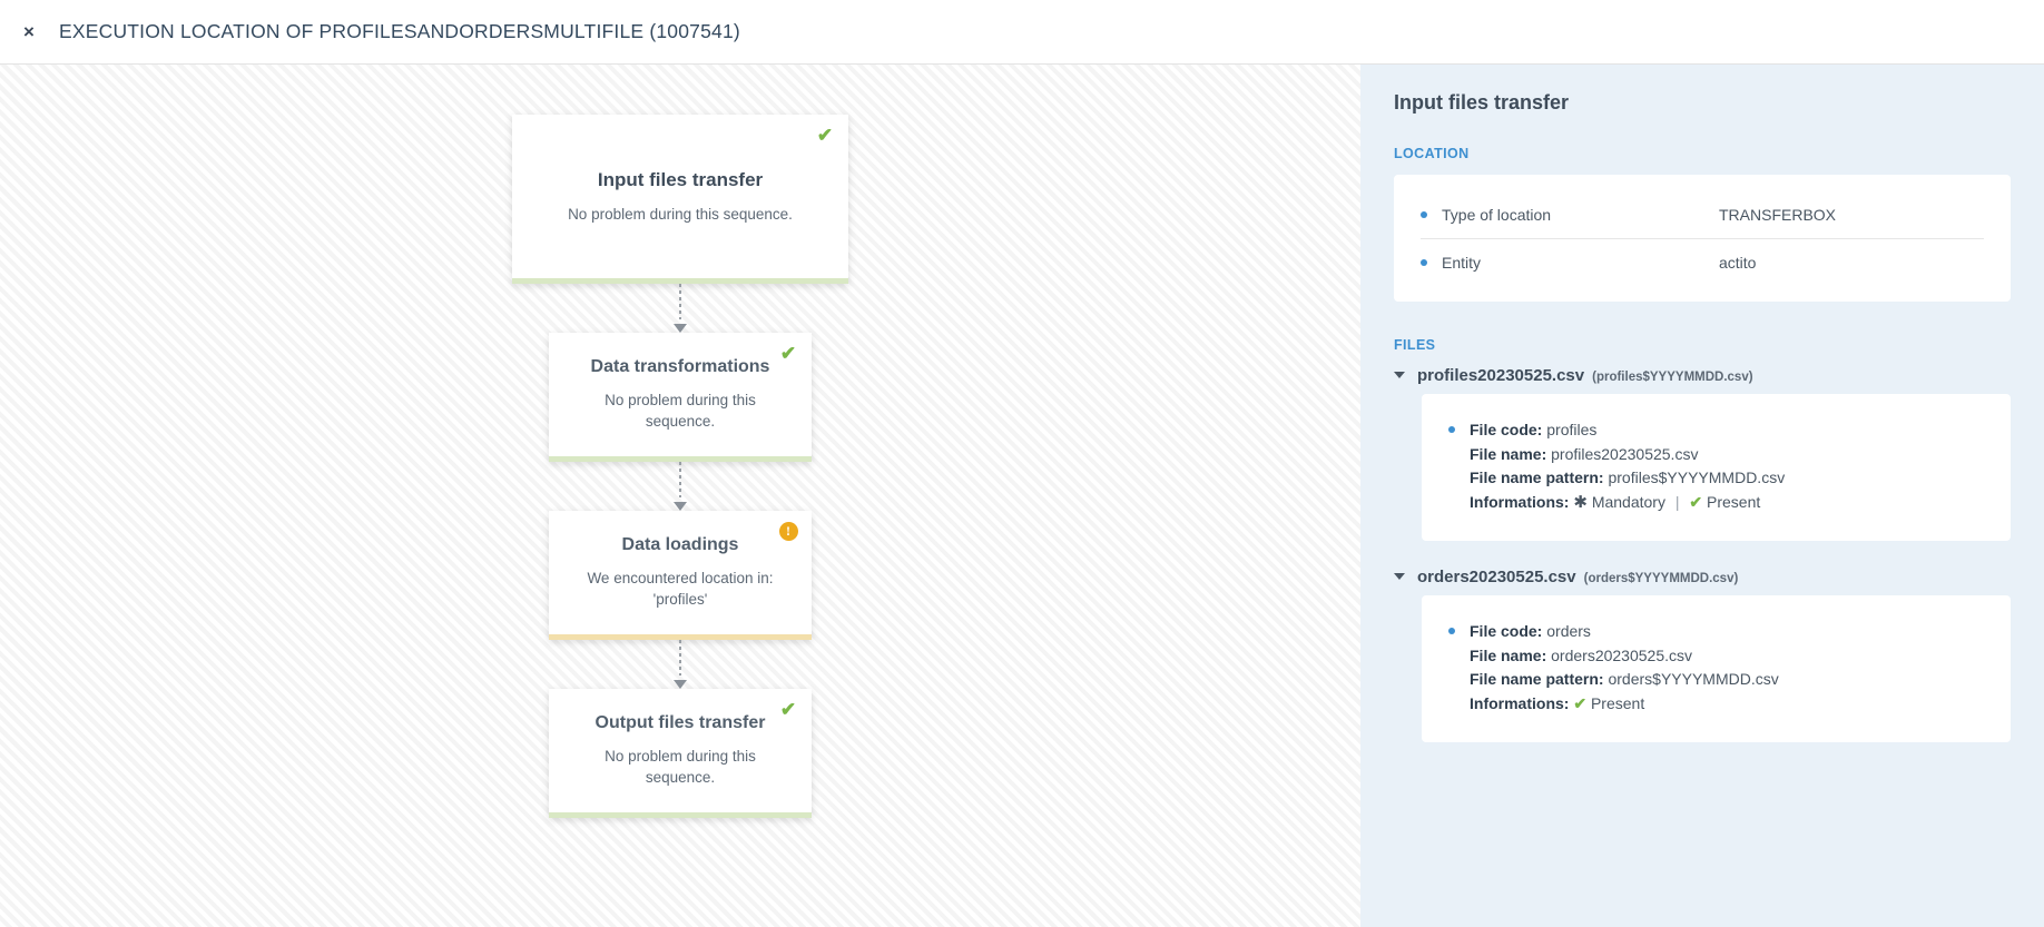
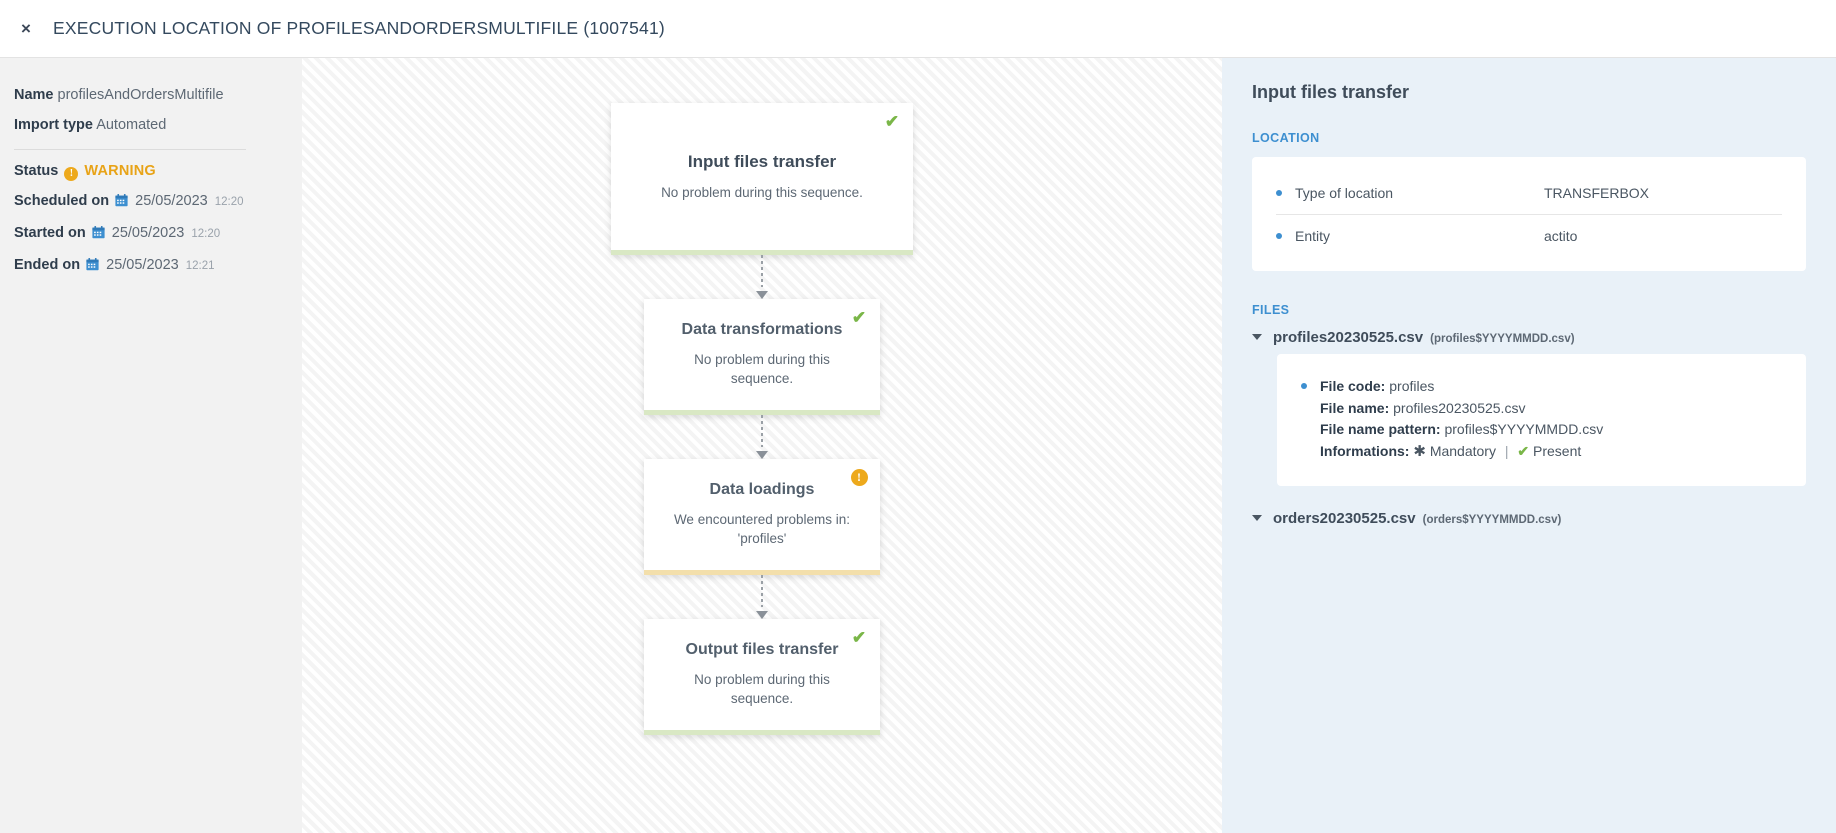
  ×
  EXECUTION LOCATION OF PROFILESANDORDERSMULTIFILE (1007541)
+ Name profilesAndOrdersMultifile
+ Import type Automated
+ Status ! WARNING
+ Scheduled on 25/05/2023 12:20
+ Started on 25/05/2023 12:20
+ Ended on 25/05/2023 12:21
  ✔
  Input files transfer
  No problem during this sequence.
  ✔
  Data transformations
  No problem during this sequence.
  !
  Data loadings
- We encountered location in: 'profiles'
+ We encountered problems in: 'profiles'
  ✔
  Output files transfer
  No problem during this sequence.
  Input files transfer
  LOCATION
  Type of location
  TRANSFERBOX
  Entity
  actito
  FILES
  profiles20230525.csv
  (profiles$YYYYMMDD.csv)
  File code: profiles
  File name: profiles20230525.csv
  File name pattern: profiles$YYYYMMDD.csv
  Informations: ✱ Mandatory | ✔ Present
  orders20230525.csv
  (orders$YYYYMMDD.csv)
- File code: orders
- File name: orders20230525.csv
- File name pattern: orders$YYYYMMDD.csv
- Informations: ✔ Present
